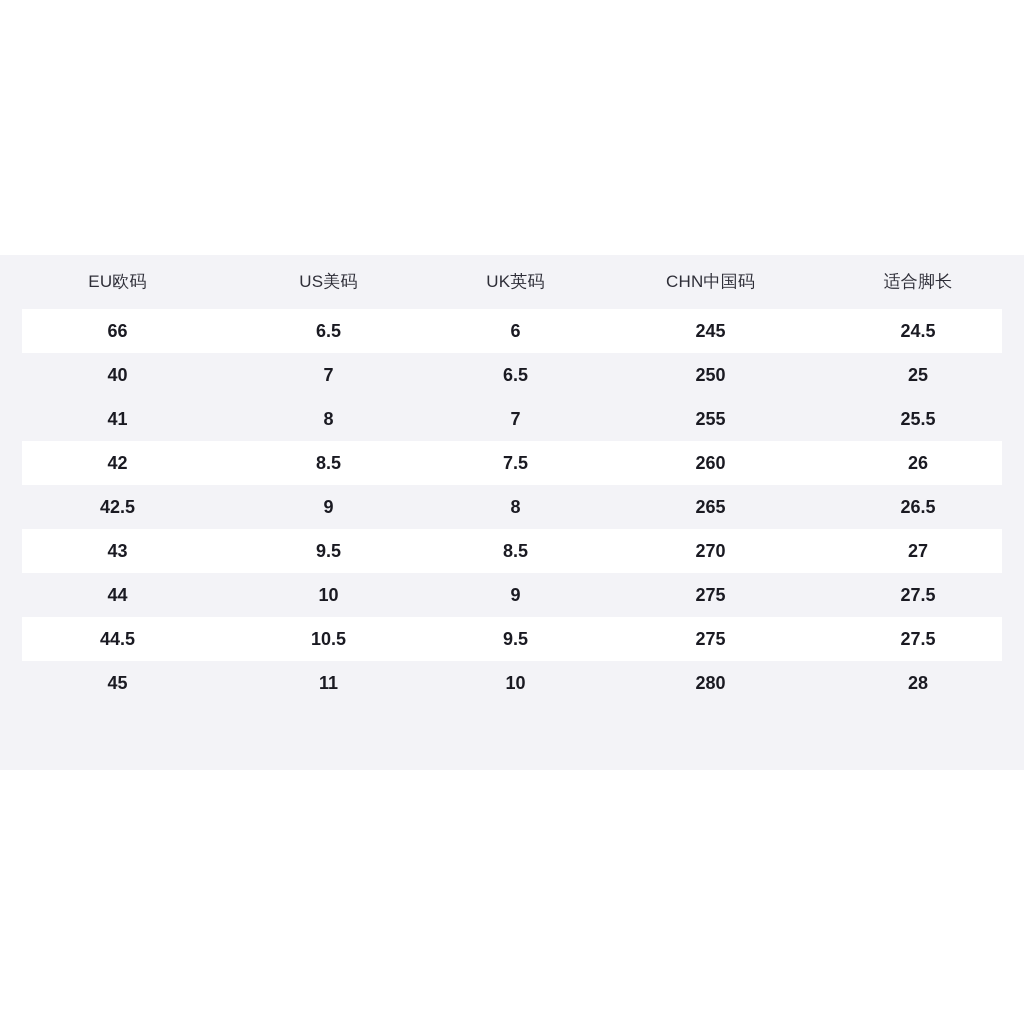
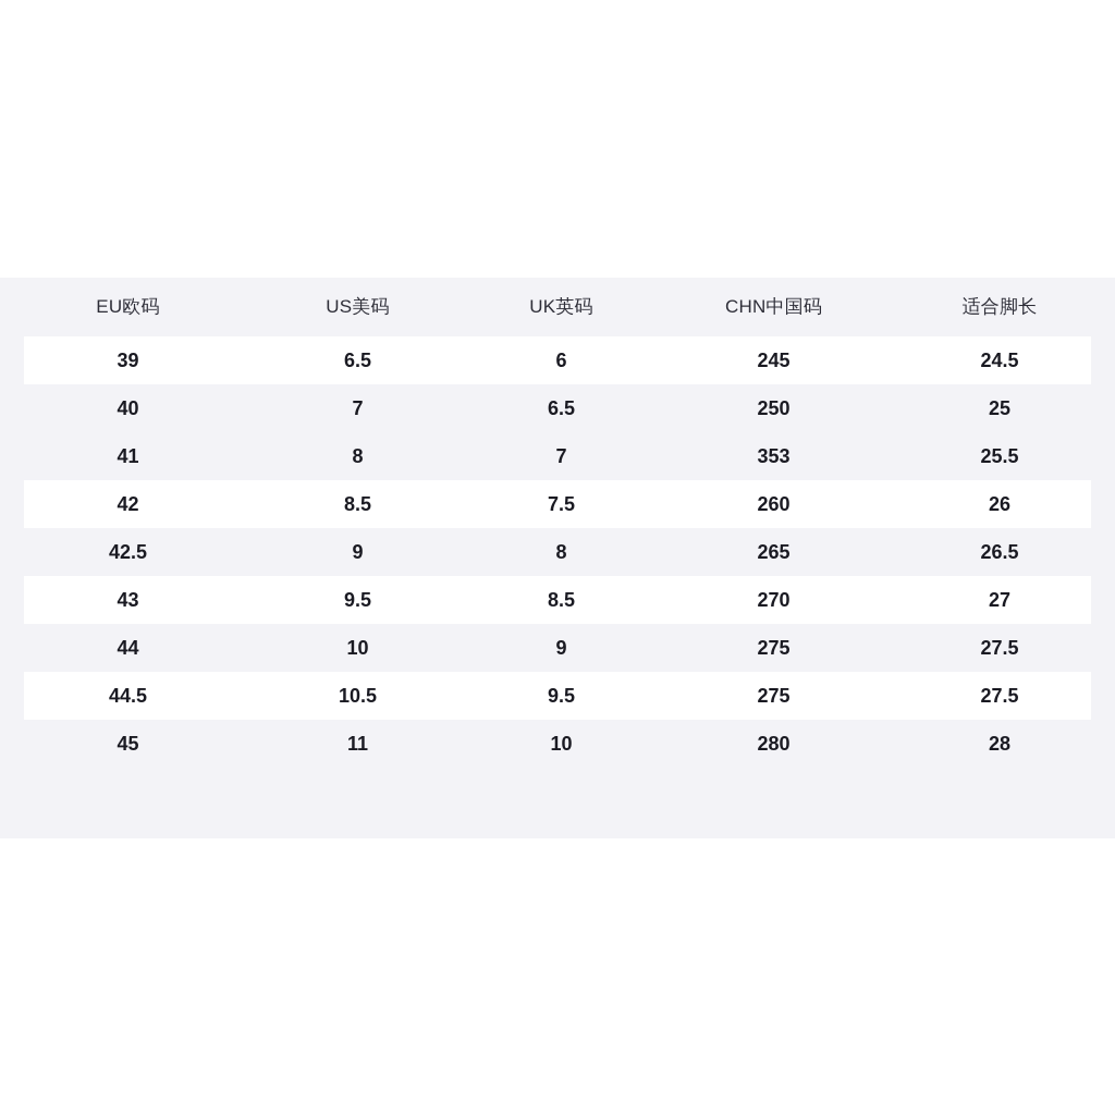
  EU欧码	US美码	UK英码	CHN中国码	适合脚长
- 66	6.5	6	245	24.5
+ 39	6.5	6	245	24.5
  40	7	6.5	250	25
- 41	8	7	255	25.5
+ 41	8	7	353	25.5
  42	8.5	7.5	260	26
  42.5	9	8	265	26.5
  43	9.5	8.5	270	27
  44	10	9	275	27.5
  44.5	10.5	9.5	275	27.5
  45	11	10	280	28
